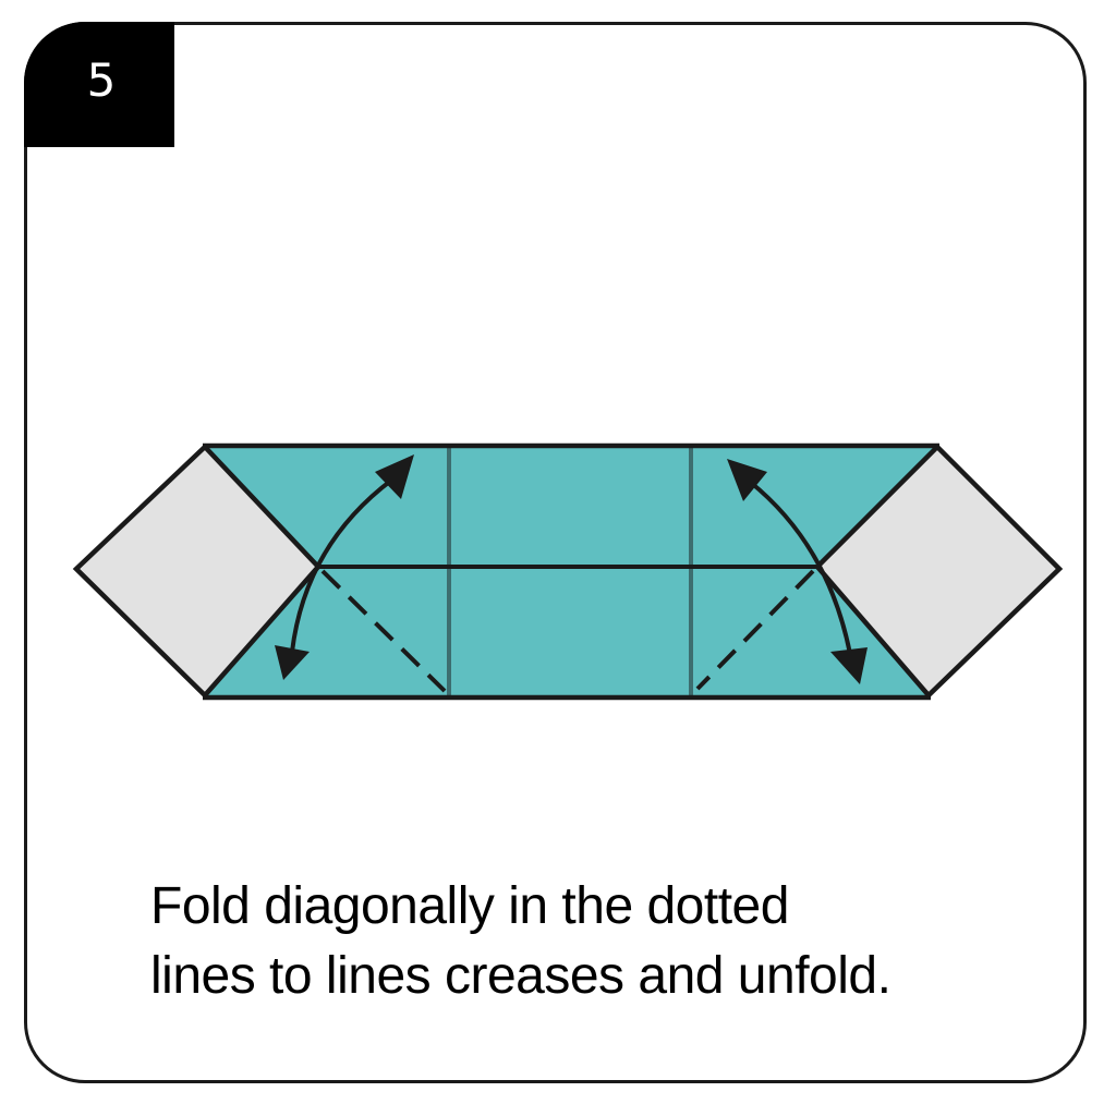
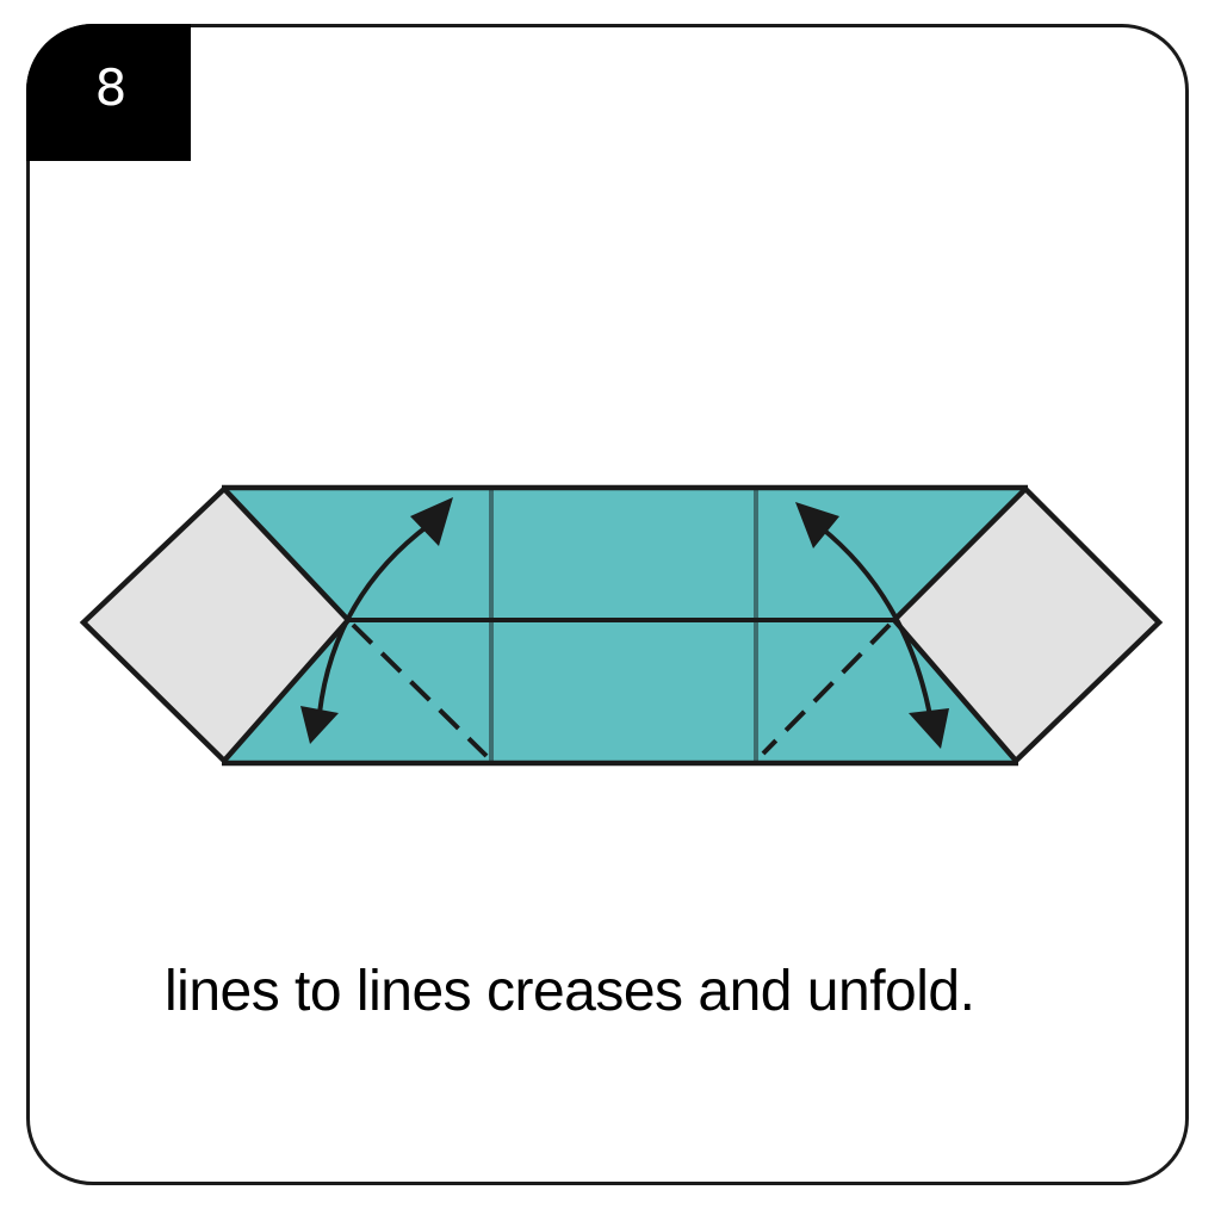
- 5
+ 8
- Fold diagonally in the dotted
  lines to lines creases and unfold.
